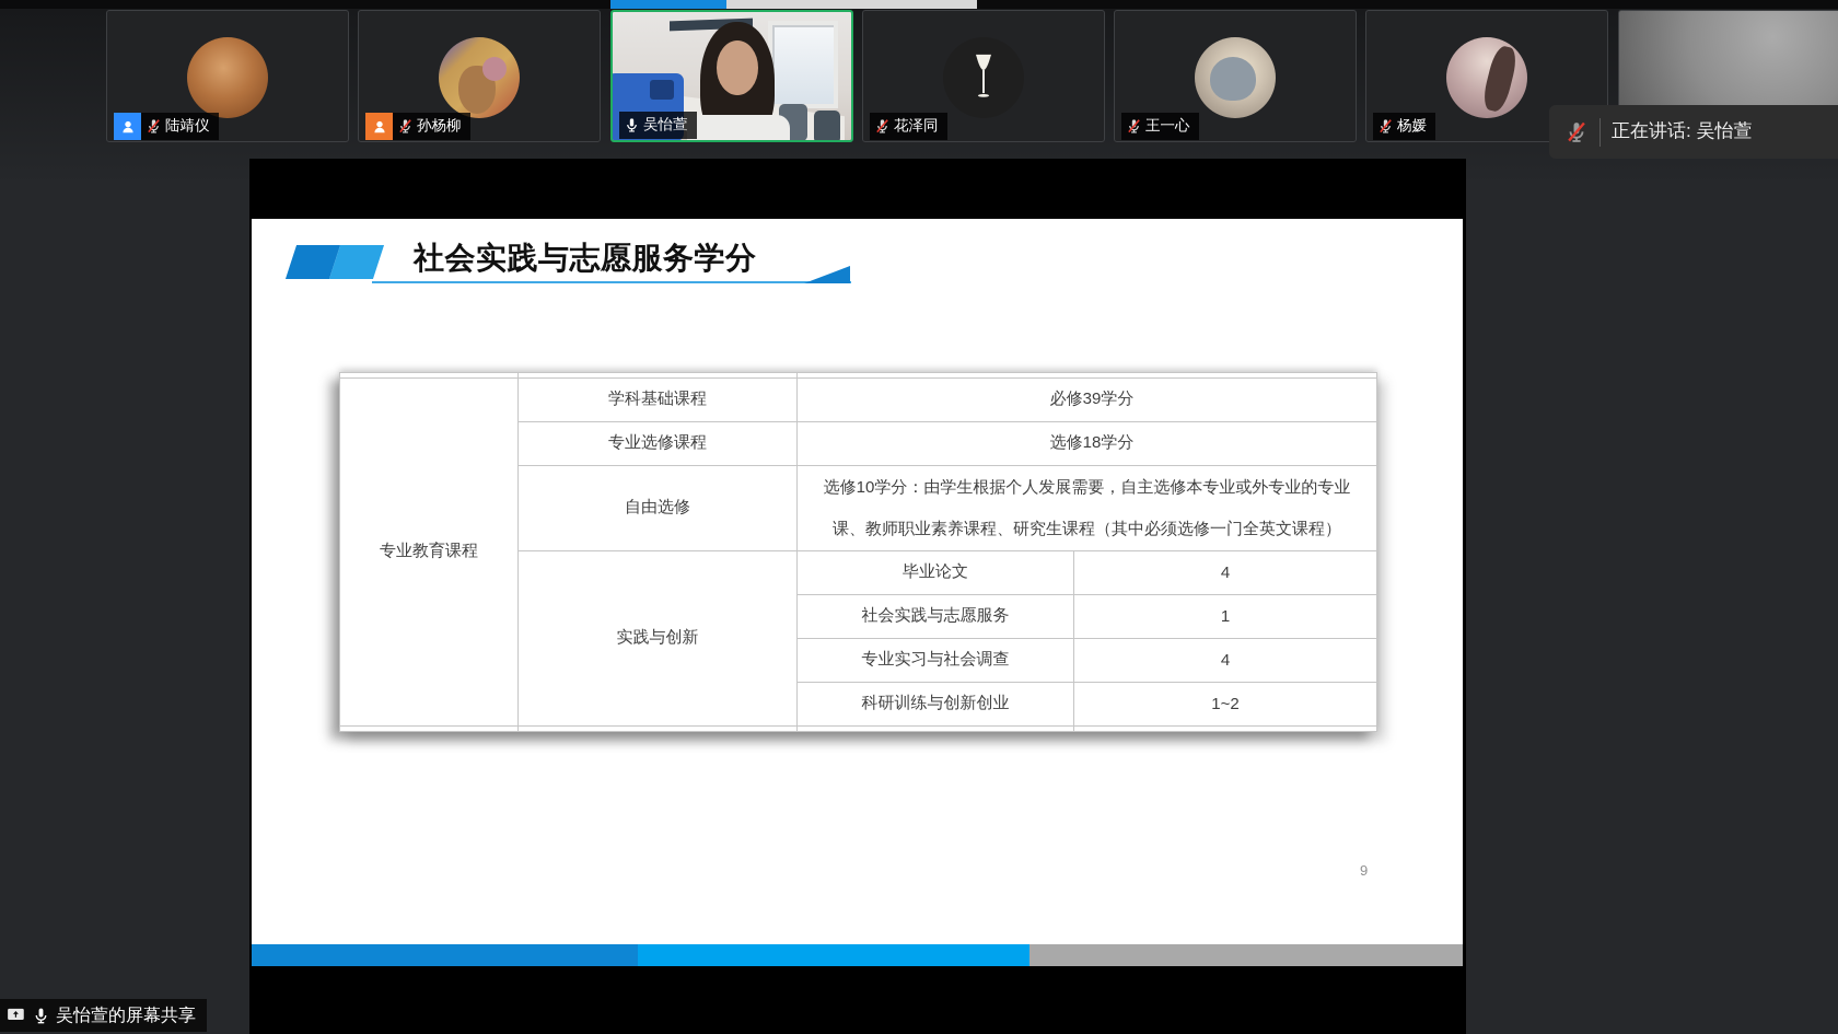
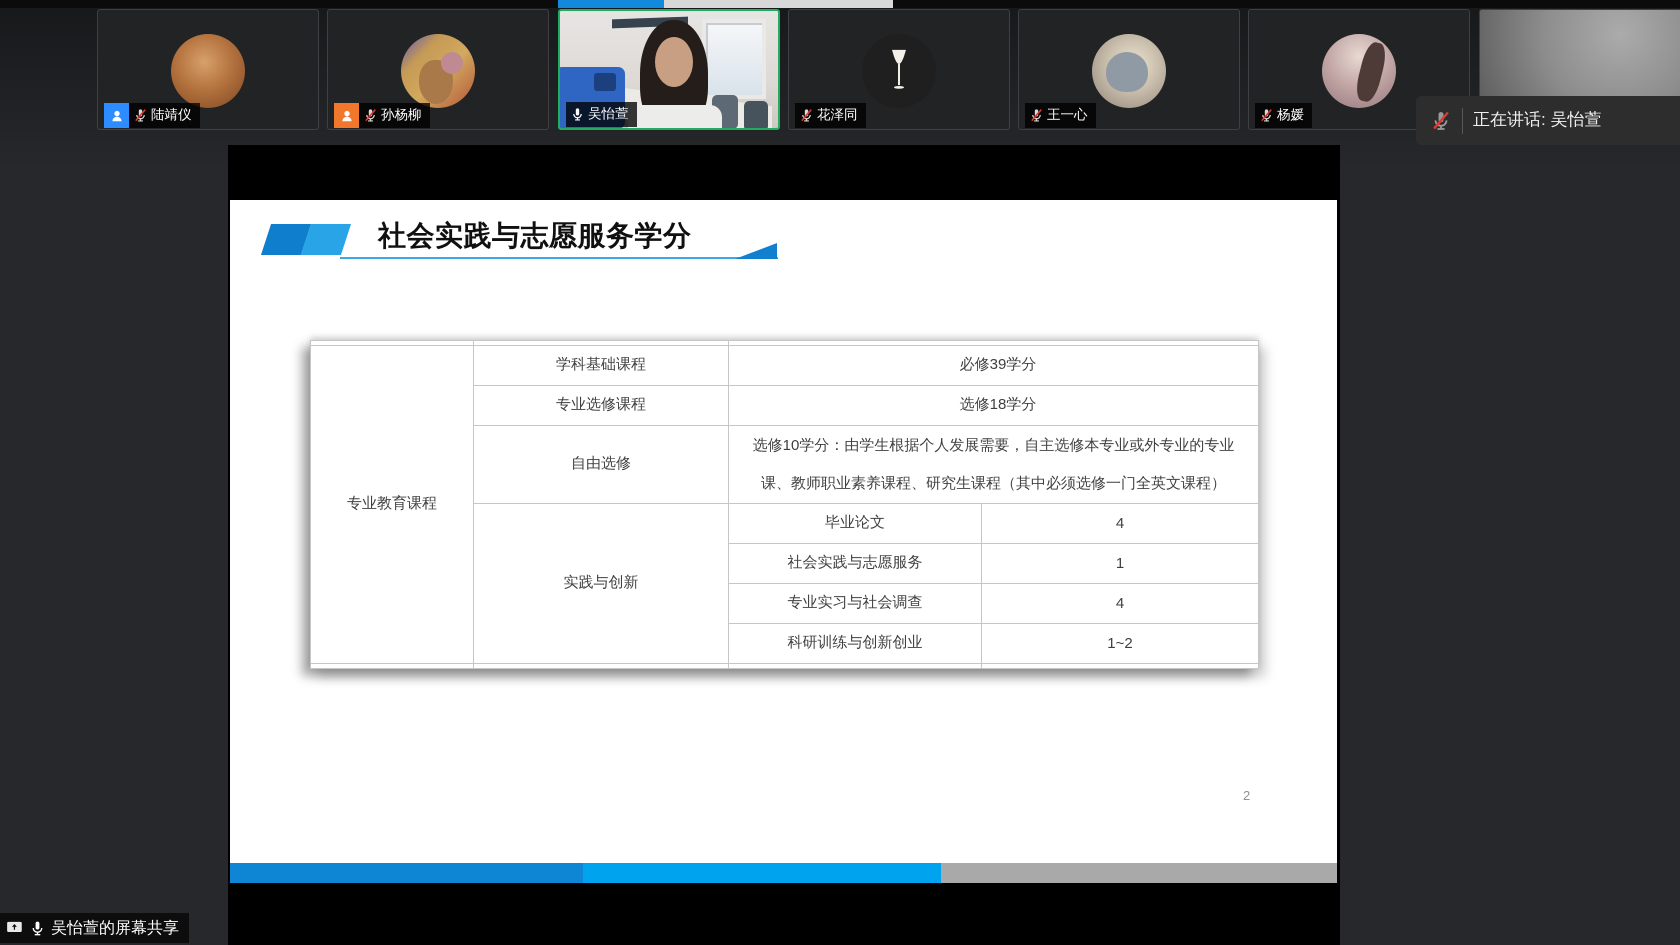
  陆靖仪
  孙杨柳
  吴怡萱
  花泽同
  王一心
  杨媛
  正在讲话: 吴怡萱
  社会实践与志愿服务学分
  专业教育课程	学科基础课程	必修39学分
  专业选修课程	选修18学分
  自由选修	选修10学分：由学生根据个人发展需要，自主选修本专业或外专业的专业课、教师职业素养课程、研究生课程（其中必须选修一门全英文课程）
  实践与创新	毕业论文	4
  社会实践与志愿服务	1
  专业实习与社会调查	4
  科研训练与创新创业	1~2
- 9
+ 2
  吴怡萱的屏幕共享
